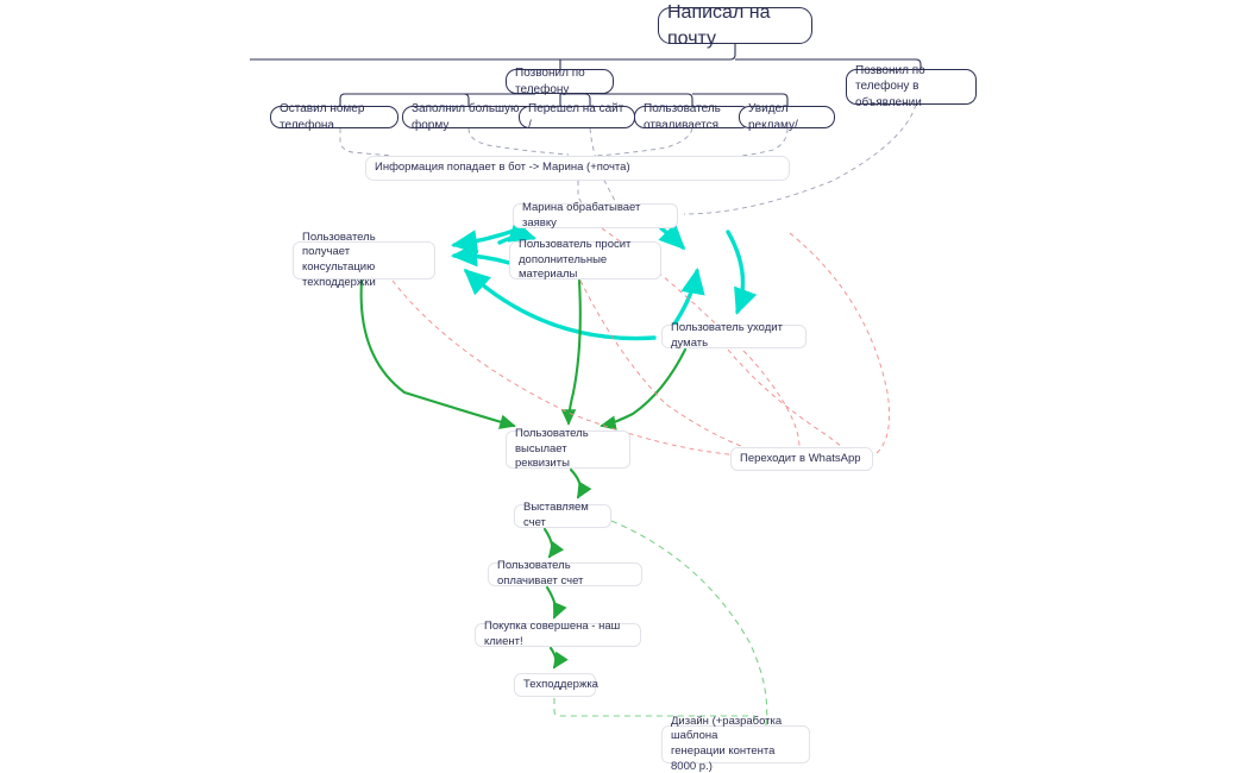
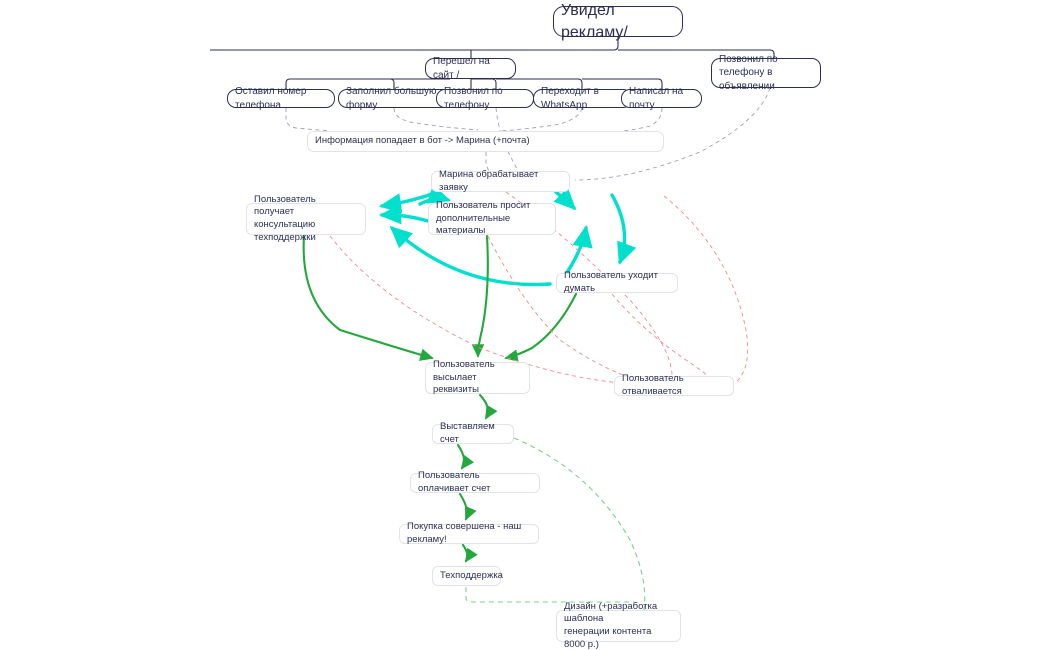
- Написал на почту
+ Увидел рекламу/
- Позвонил по телефону
+ Перешел на сайт /
  Позвонил по телефону в
  объявлении
  Оставил номер телефона
  Заполнил большую форму
- Перешел на сайт /
+ Позвонил по телефону
- Пользователь отваливается
+ Переходит в WhatsApp
- Увидел рекламу/
+ Написал на почту
  Информация попадает в бот -> Марина (+почта)
  Марина обрабатывает заявку
  Пользователь получает
  консультацию техподдержки
  Пользователь просит
  дополнительные материалы
  Пользователь уходит думать
- Переходит в WhatsApp
+ Пользователь отваливается
  Пользователь высылает
  реквизиты
  Выставляем счет
  Пользователь оплачивает счет
- Покупка совершена - наш клиент!
+ Покупка совершена - наш рекламу!
  Техподдержка
  Дизайн (+разработка шаблона
  генерации контента 8000 р.)
